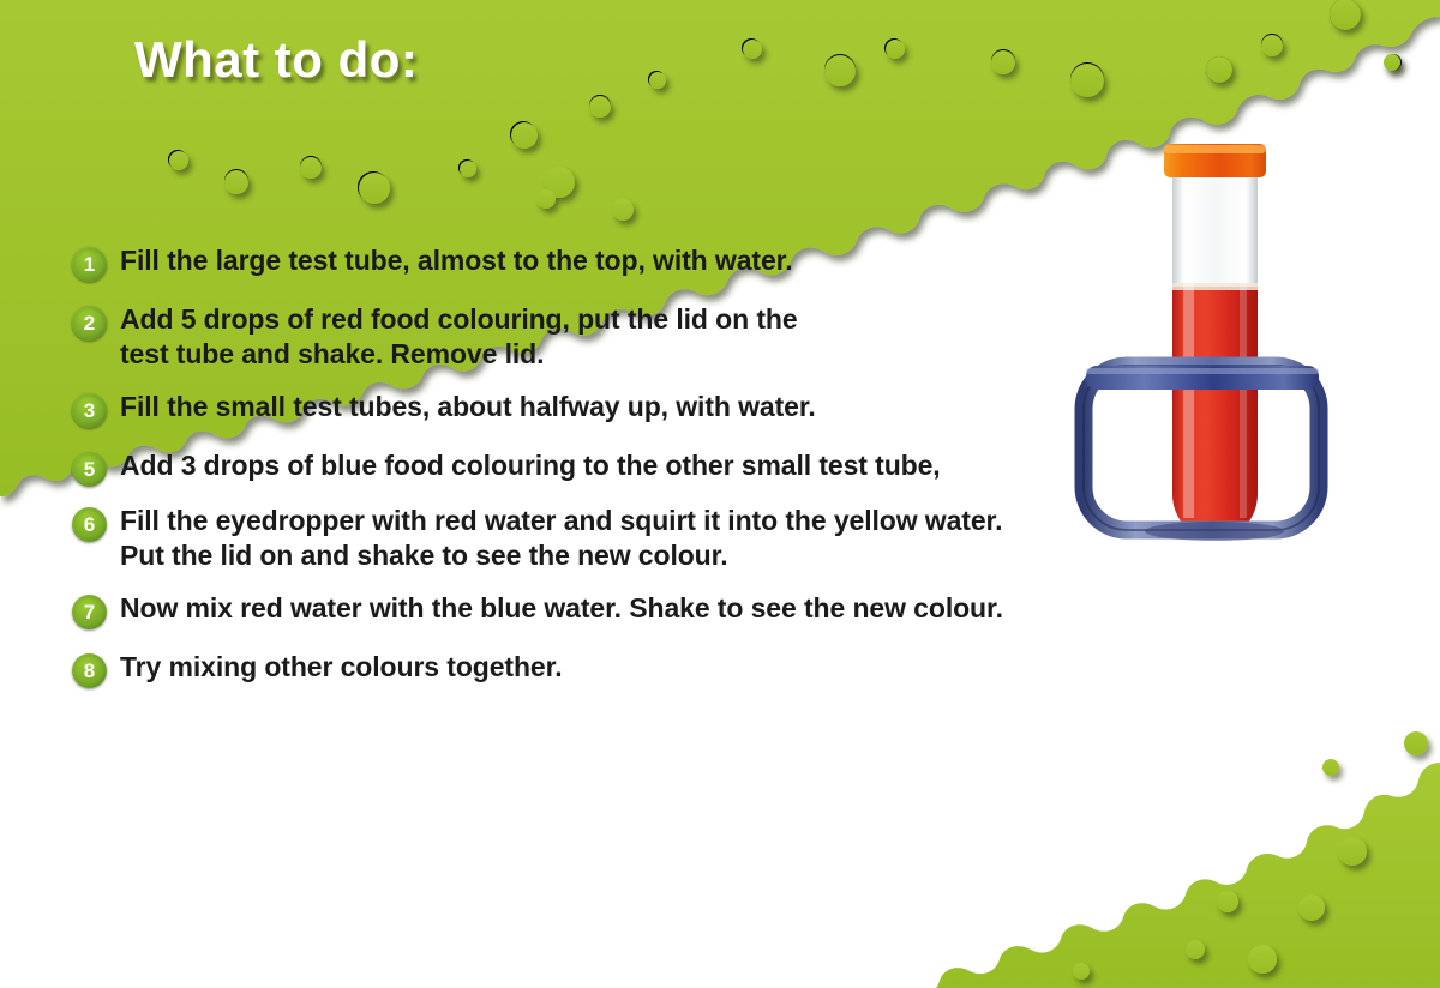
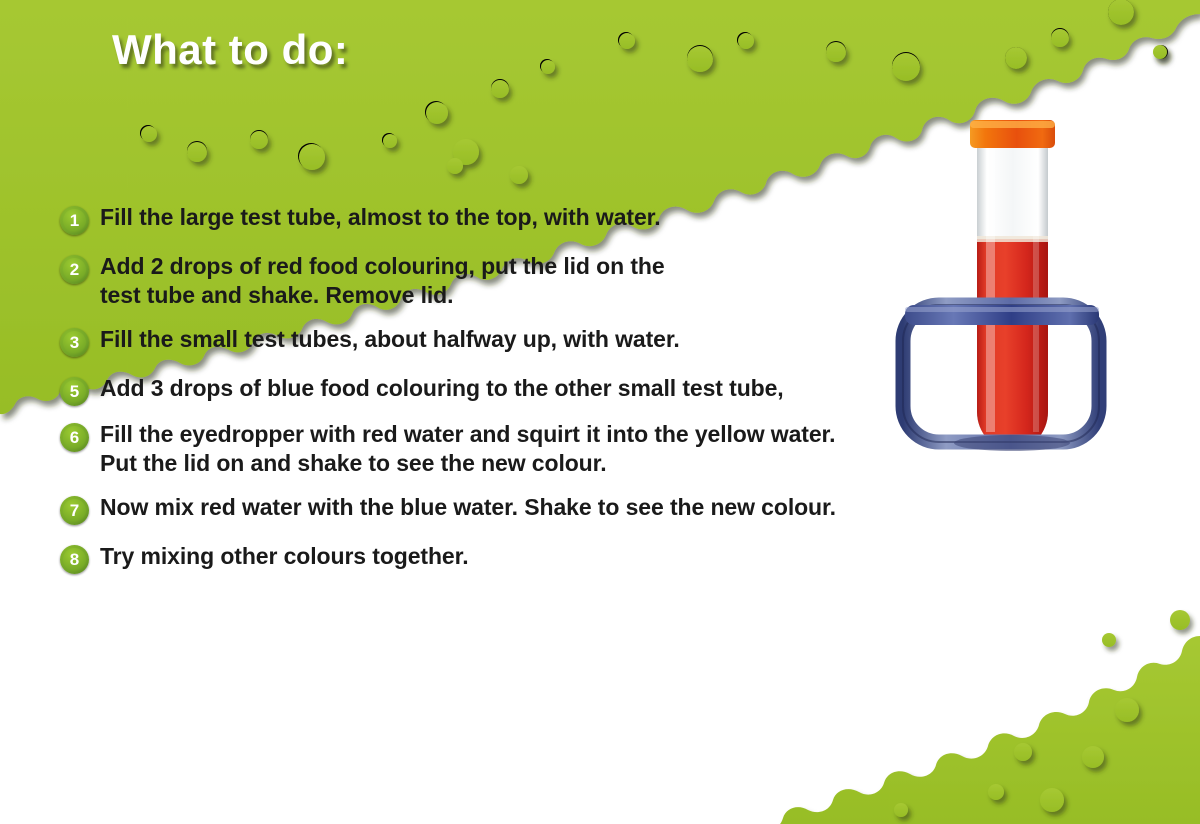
  What to do:
  1
  Fill the large test tube, almost to the top, with water.
  2
- Add 5 drops of red food colouring, put the lid on the
+ Add 2 drops of red food colouring, put the lid on the
  test tube and shake. Remove lid.
  3
  Fill the small test tubes, about halfway up, with water.
  5
  Add 3 drops of blue food colouring to the other small test tube,
  6
  Fill the eyedropper with red water and squirt it into the yellow water.
  Put the lid on and shake to see the new colour.
  7
  Now mix red water with the blue water. Shake to see the new colour.
  8
  Try mixing other colours together.
